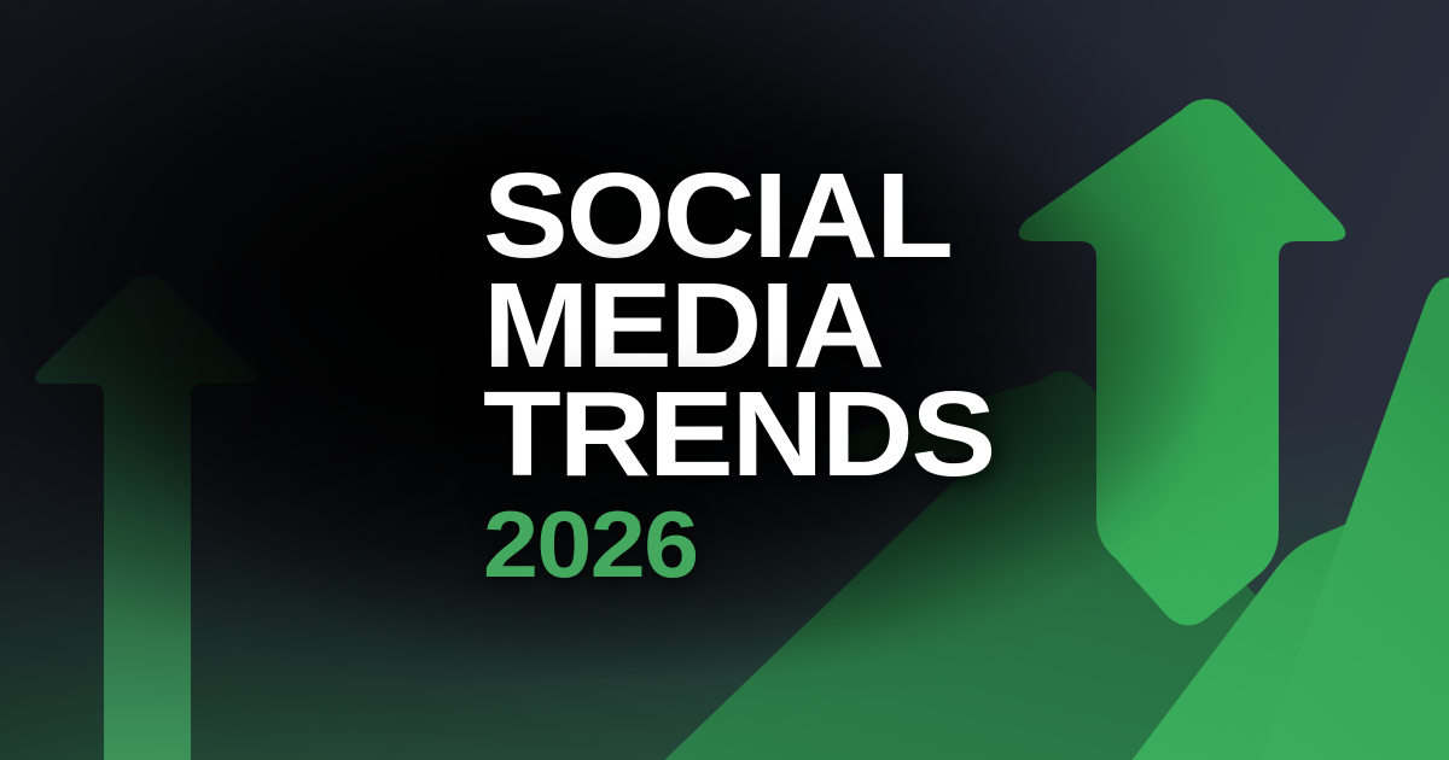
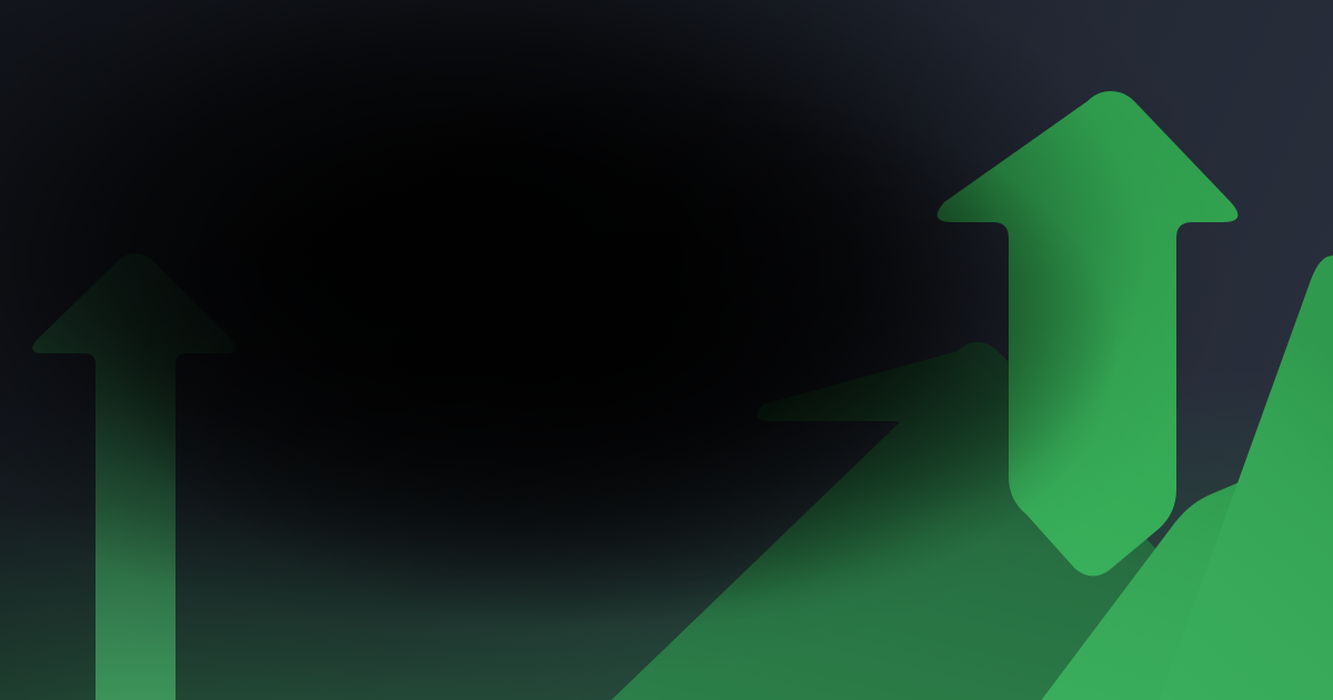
- SOCIAL
- MEDIA
- TRENDS
- 2026
